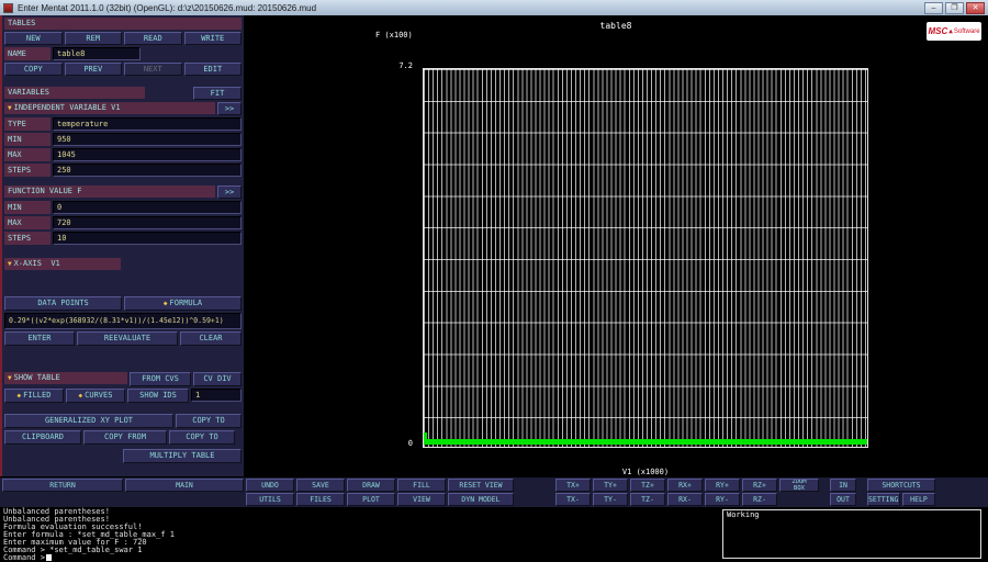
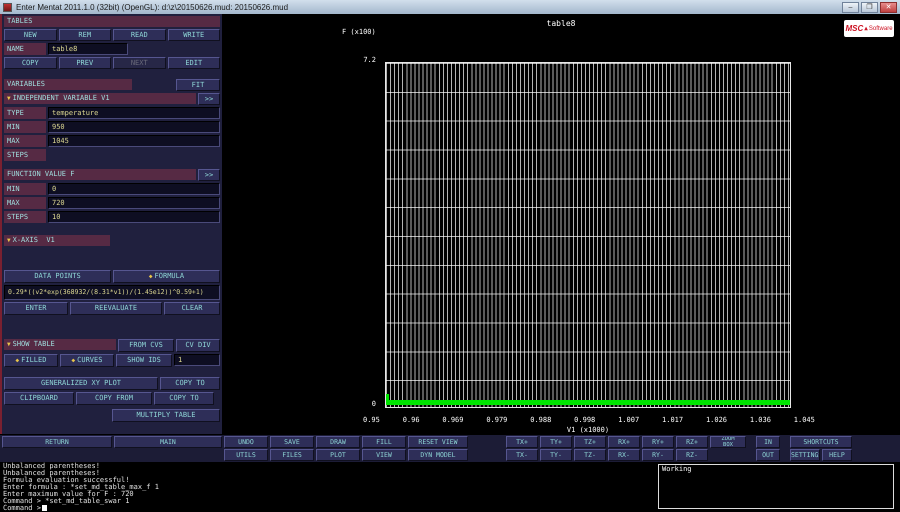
  Enter Mentat 2011.1.0 (32bit) (OpenGL): d:\z\20150626.mud: 20150626.mud
  TABLES
  NEW
  REM
  READ
  WRITE
  NAME
  table8
  COPY
  PREV
  NEXT
  EDIT
  VARIABLES
  FIT
  INDEPENDENT VARIABLE V1
  >>
  TYPE
  temperature
  MIN
  950
  MAX
  1045
  STEPS
- 250
  FUNCTION VALUE F
  >>
  MIN
  0
  MAX
  720
  STEPS
  10
  X-AXIS V1
  DATA POINTS
  FORMULA
  0.29*((v2*exp(368932/(8.31*v1))/(1.45e12))^0.59+1)
  ENTER
  REEVALUATE
  CLEAR
  SHOW TABLE
  FROM CVS
  CV DIV
  FILLED
  CURVES
  SHOW IDS
  1
  GENERALIZED XY PLOT
  COPY TO
  CLIPBOARD
  COPY FROM
  COPY TO
  MULTIPLY TABLE
  table8
  MSC
  F (x100)
  7.2
  0
+ 0.95
+ 0.96
+ 0.969
+ 0.979
+ 0.988
+ 0.998
+ 1.007
+ 1.017
+ 1.026
+ 1.036
+ 1.045
  V1 (x1000)
  RETURN
  MAIN
  UNDO
  SAVE
  DRAW
  FILL
  RESET VIEW
  TX+
  TY+
  TZ+
  RX+
  RY+
  RZ+
  IN
  SHORTCUTS
  UTILS
  FILES
  PLOT
  VIEW
  DYN MODEL
  TX-
  TY-
  TZ-
  RX-
  RY-
  RZ-
  OUT
  SETTING
  HELP
  Unbalanced parentheses!
  Unbalanced parentheses!
  Formula evaluation successful!
  Enter formula : *set_md_table_max_f 1
  Enter maximum value for F : 720
  Command > *set_md_table_swar 1
  Command >
  Working
